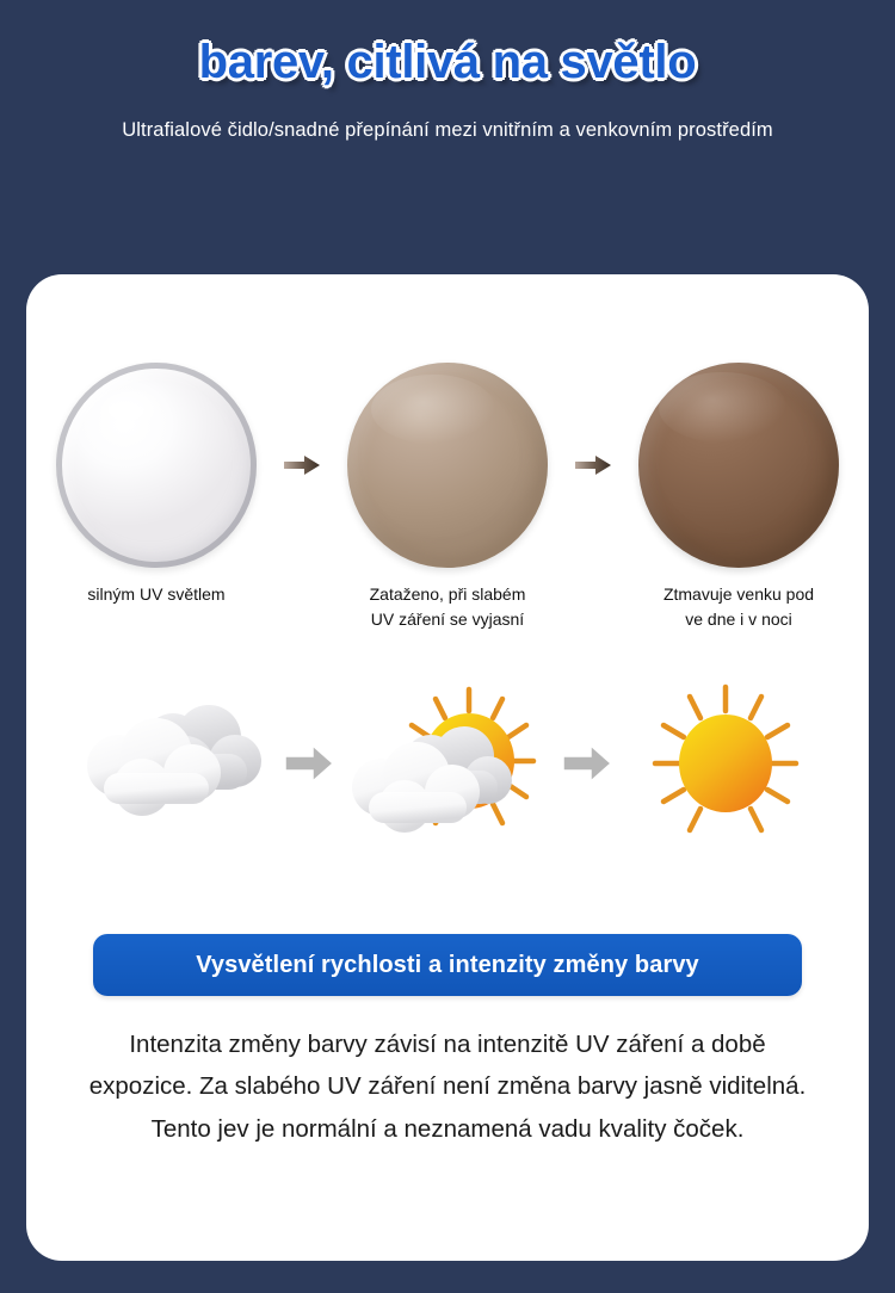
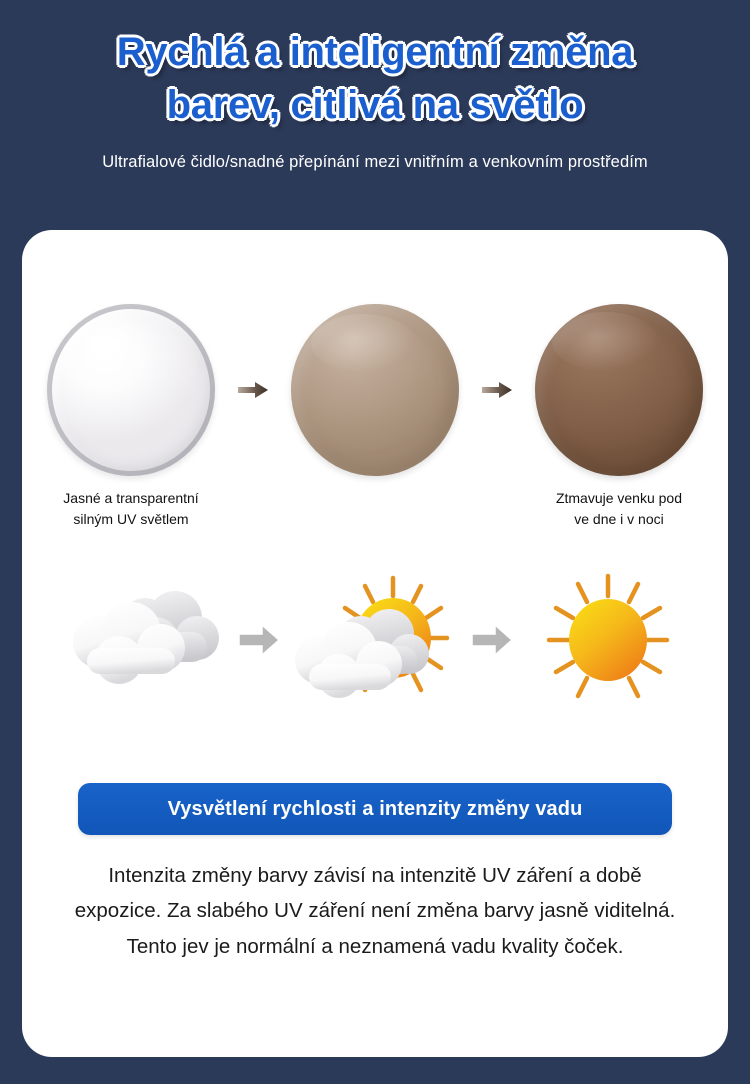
+ Rychlá a inteligentní změna
  barev, citlivá na světlo
  Ultrafialové čidlo/snadné přepínání mezi vnitřním a venkovním prostředím
+ Jasné a transparentní
  silným UV světlem
- Zataženo, při slabém
- UV záření se vyjasní
  Ztmavuje venku pod
  ve dne i v noci
- Vysvětlení rychlosti a intenzity změny barvy
+ Vysvětlení rychlosti a intenzity změny vadu
  Intenzita změny barvy závisí na intenzitě UV záření a době expozice. Za slabého UV záření není změna barvy jasně viditelná. Tento jev je normální a neznamená vadu kvality čoček.
